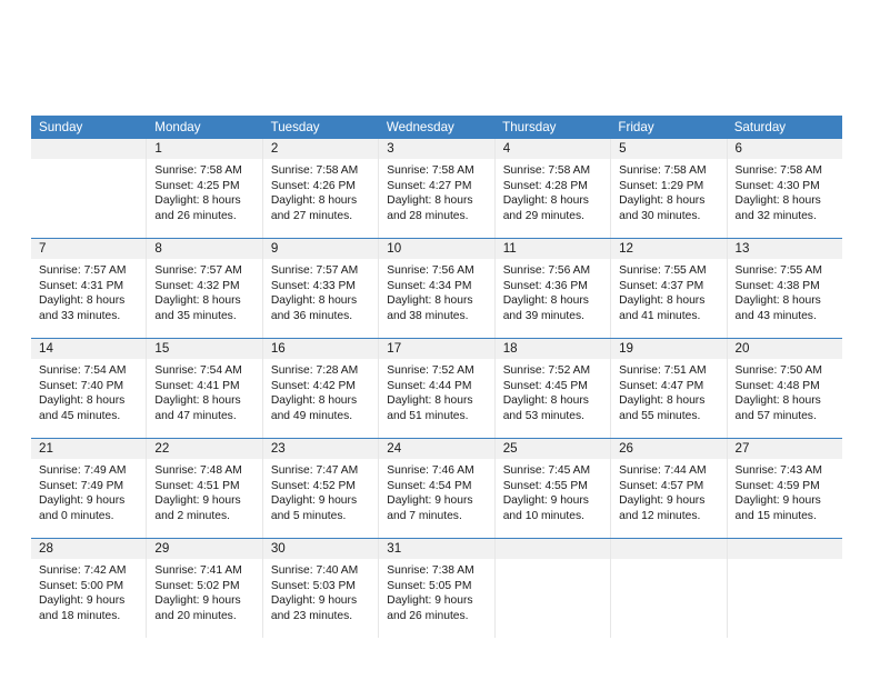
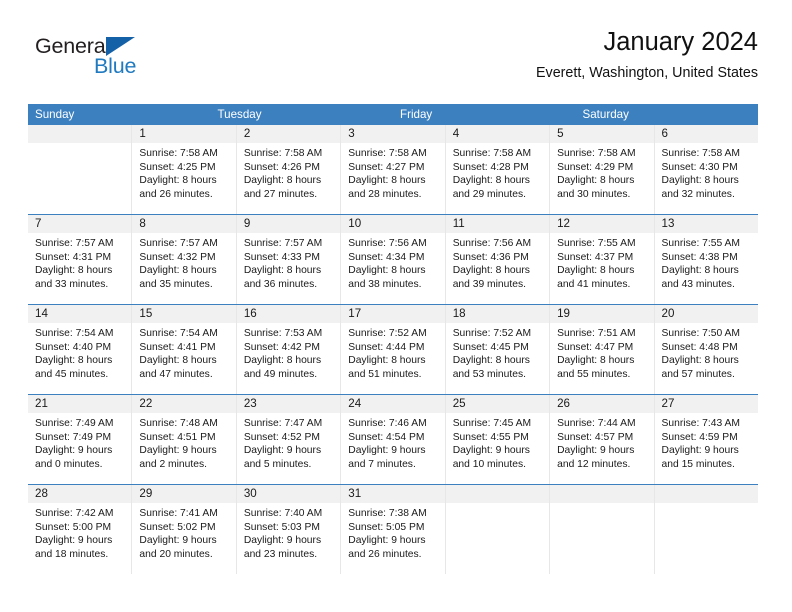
+ General
+ Blue
+ January 2024
+ Everett, Washington, United States
  Sunday
- Monday
  Tuesday
- Wednesday
- Thursday
  Friday
  Saturday
  1
  Sunrise: 7:58 AM
  Sunset: 4:25 PM
  Daylight: 8 hours
  and 26 minutes.
  2
  Sunrise: 7:58 AM
  Sunset: 4:26 PM
  Daylight: 8 hours
  and 27 minutes.
  3
  Sunrise: 7:58 AM
  Sunset: 4:27 PM
  Daylight: 8 hours
  and 28 minutes.
  4
  Sunrise: 7:58 AM
  Sunset: 4:28 PM
  Daylight: 8 hours
  and 29 minutes.
  5
  Sunrise: 7:58 AM
- Sunset: 1:29 PM
+ Sunset: 4:29 PM
  Daylight: 8 hours
  and 30 minutes.
  6
  Sunrise: 7:58 AM
  Sunset: 4:30 PM
  Daylight: 8 hours
  and 32 minutes.
  7
  Sunrise: 7:57 AM
  Sunset: 4:31 PM
  Daylight: 8 hours
  and 33 minutes.
  8
  Sunrise: 7:57 AM
  Sunset: 4:32 PM
  Daylight: 8 hours
  and 35 minutes.
  9
  Sunrise: 7:57 AM
  Sunset: 4:33 PM
  Daylight: 8 hours
  and 36 minutes.
  10
  Sunrise: 7:56 AM
  Sunset: 4:34 PM
  Daylight: 8 hours
  and 38 minutes.
  11
  Sunrise: 7:56 AM
  Sunset: 4:36 PM
  Daylight: 8 hours
  and 39 minutes.
  12
  Sunrise: 7:55 AM
  Sunset: 4:37 PM
  Daylight: 8 hours
  and 41 minutes.
  13
  Sunrise: 7:55 AM
  Sunset: 4:38 PM
  Daylight: 8 hours
  and 43 minutes.
  14
  Sunrise: 7:54 AM
- Sunset: 7:40 PM
+ Sunset: 4:40 PM
  Daylight: 8 hours
  and 45 minutes.
  15
  Sunrise: 7:54 AM
  Sunset: 4:41 PM
  Daylight: 8 hours
  and 47 minutes.
  16
- Sunrise: 7:28 AM
+ Sunrise: 7:53 AM
  Sunset: 4:42 PM
  Daylight: 8 hours
  and 49 minutes.
  17
  Sunrise: 7:52 AM
  Sunset: 4:44 PM
  Daylight: 8 hours
  and 51 minutes.
  18
  Sunrise: 7:52 AM
  Sunset: 4:45 PM
  Daylight: 8 hours
  and 53 minutes.
  19
  Sunrise: 7:51 AM
  Sunset: 4:47 PM
  Daylight: 8 hours
  and 55 minutes.
  20
  Sunrise: 7:50 AM
  Sunset: 4:48 PM
  Daylight: 8 hours
  and 57 minutes.
  21
  Sunrise: 7:49 AM
  Sunset: 7:49 PM
  Daylight: 9 hours
  and 0 minutes.
  22
  Sunrise: 7:48 AM
  Sunset: 4:51 PM
  Daylight: 9 hours
  and 2 minutes.
  23
  Sunrise: 7:47 AM
  Sunset: 4:52 PM
  Daylight: 9 hours
  and 5 minutes.
  24
  Sunrise: 7:46 AM
  Sunset: 4:54 PM
  Daylight: 9 hours
  and 7 minutes.
  25
  Sunrise: 7:45 AM
  Sunset: 4:55 PM
  Daylight: 9 hours
  and 10 minutes.
  26
  Sunrise: 7:44 AM
  Sunset: 4:57 PM
  Daylight: 9 hours
  and 12 minutes.
  27
  Sunrise: 7:43 AM
  Sunset: 4:59 PM
  Daylight: 9 hours
  and 15 minutes.
  28
  Sunrise: 7:42 AM
  Sunset: 5:00 PM
  Daylight: 9 hours
  and 18 minutes.
  29
  Sunrise: 7:41 AM
  Sunset: 5:02 PM
  Daylight: 9 hours
  and 20 minutes.
  30
  Sunrise: 7:40 AM
  Sunset: 5:03 PM
  Daylight: 9 hours
  and 23 minutes.
  31
  Sunrise: 7:38 AM
  Sunset: 5:05 PM
  Daylight: 9 hours
  and 26 minutes.
